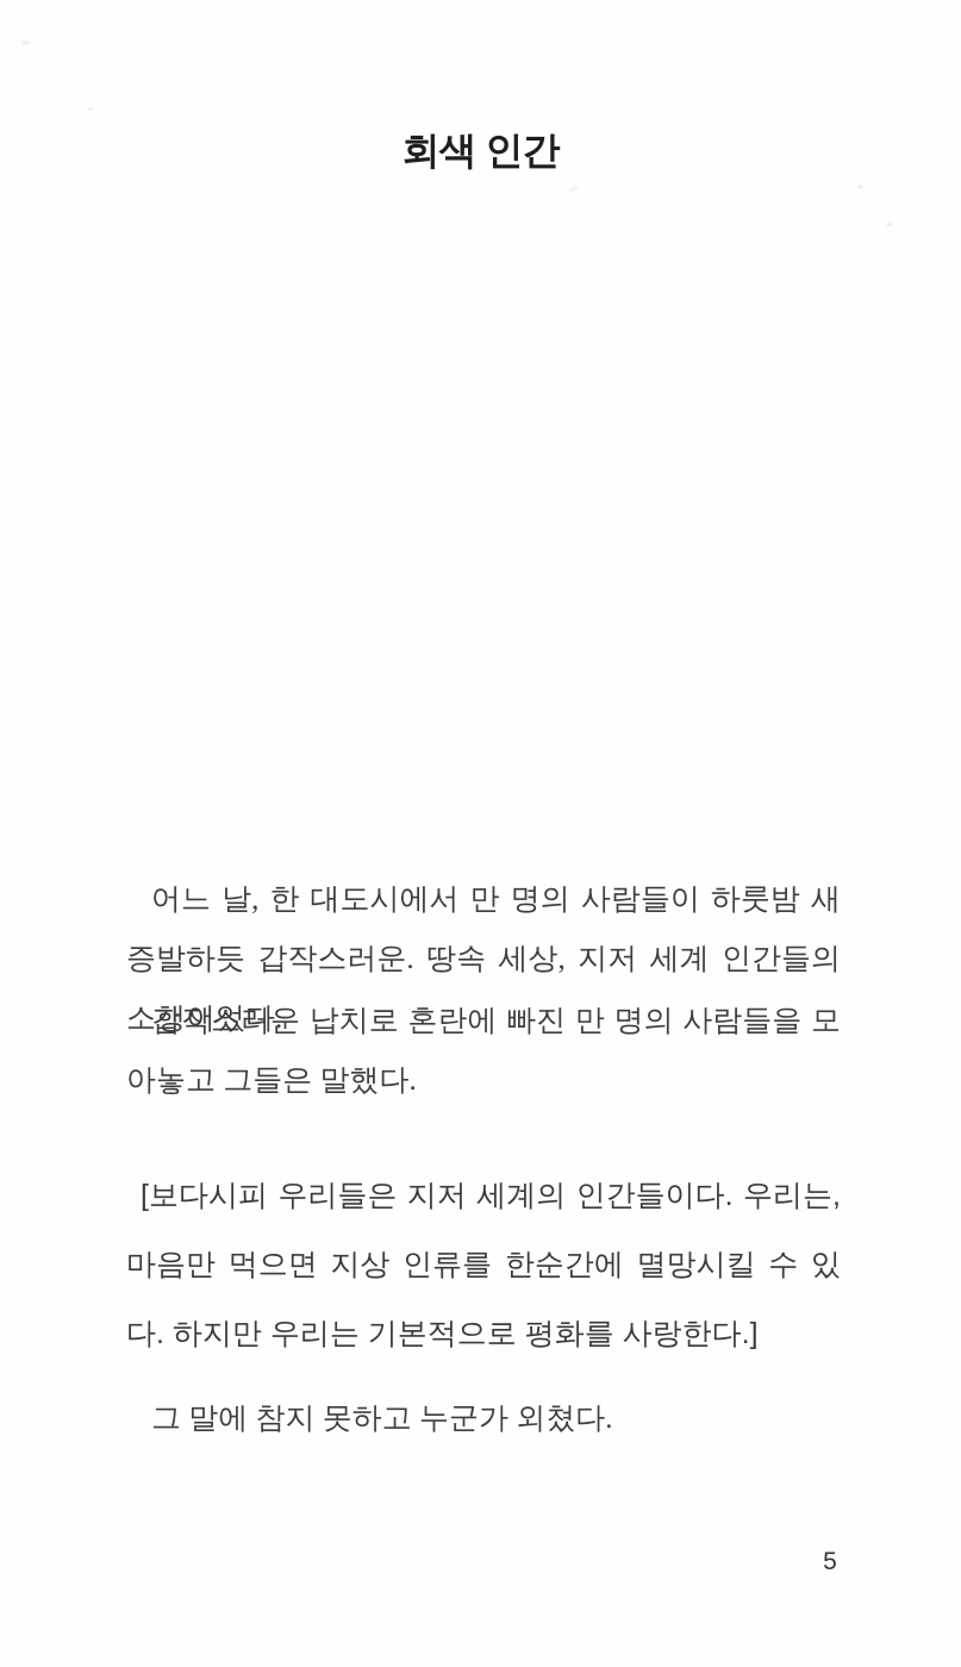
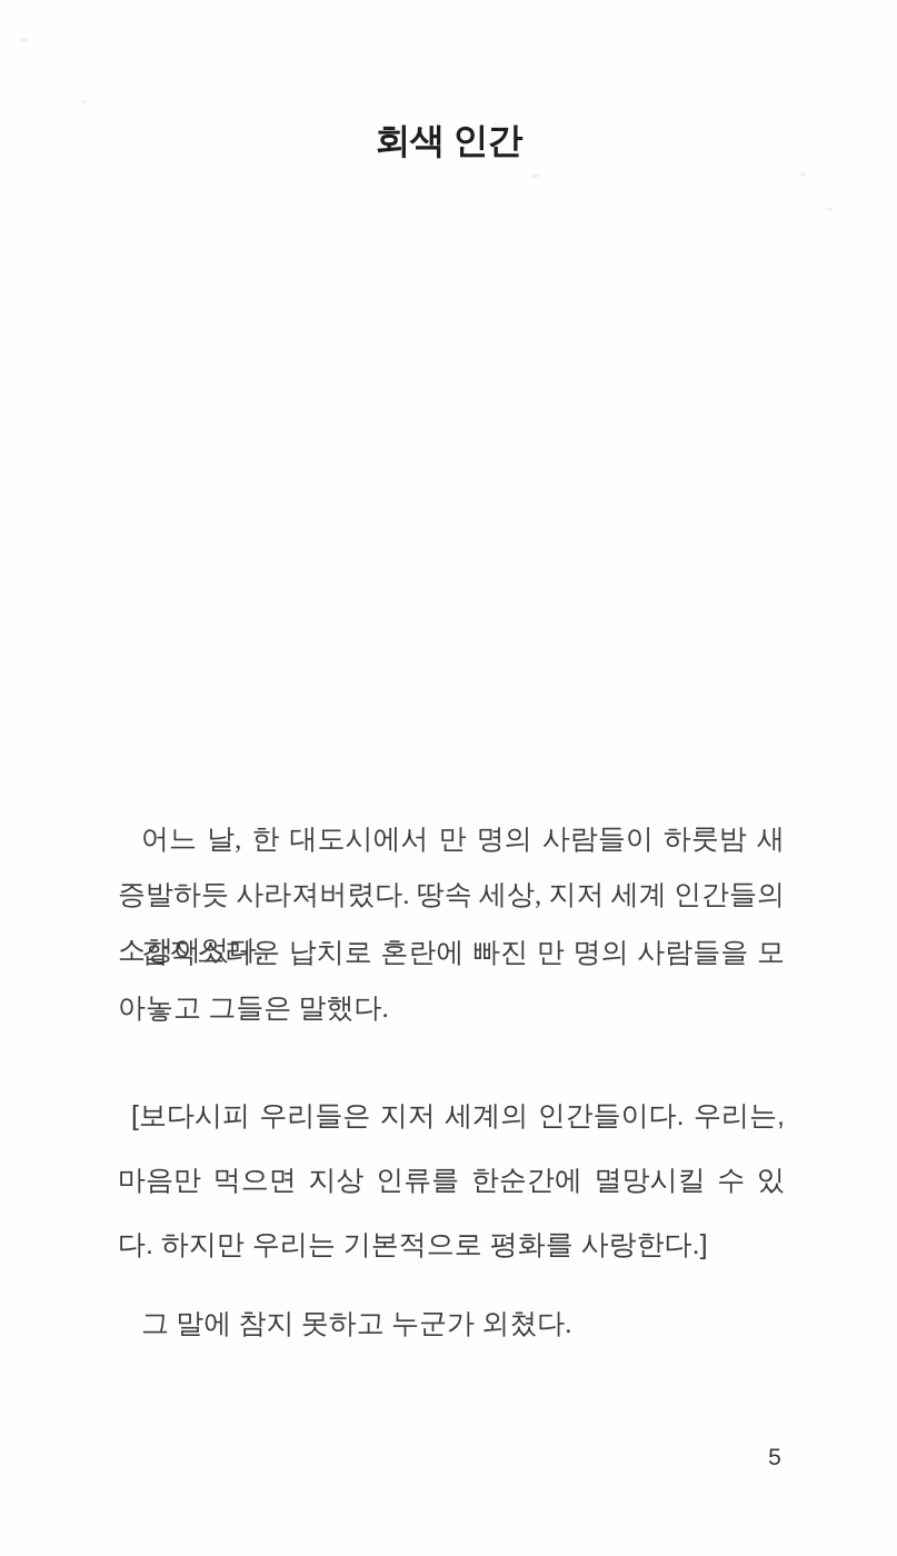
  회색 인간
- 어느 날, 한 대도시에서 만 명의 사람들이 하룻밤 새 증발하듯 갑작스러운. 땅속 세상, 지저 세계 인간들의 소행이었다.
+ 어느 날, 한 대도시에서 만 명의 사람들이 하룻밤 새 증발하듯 사라져버렸다. 땅속 세상, 지저 세계 인간들의 소행이었다.
  갑작스러운 납치로 혼란에 빠진 만 명의 사람들을 모아놓고 그들은 말했다.
  [보다시피 우리들은 지저 세계의 인간들이다. 우리는, 마음만 먹으면 지상 인류를 한순간에 멸망시킬 수 있다. 하지만 우리는 기본적으로 평화를 사랑한다.]
  그 말에 참지 못하고 누군가 외쳤다.
  5
